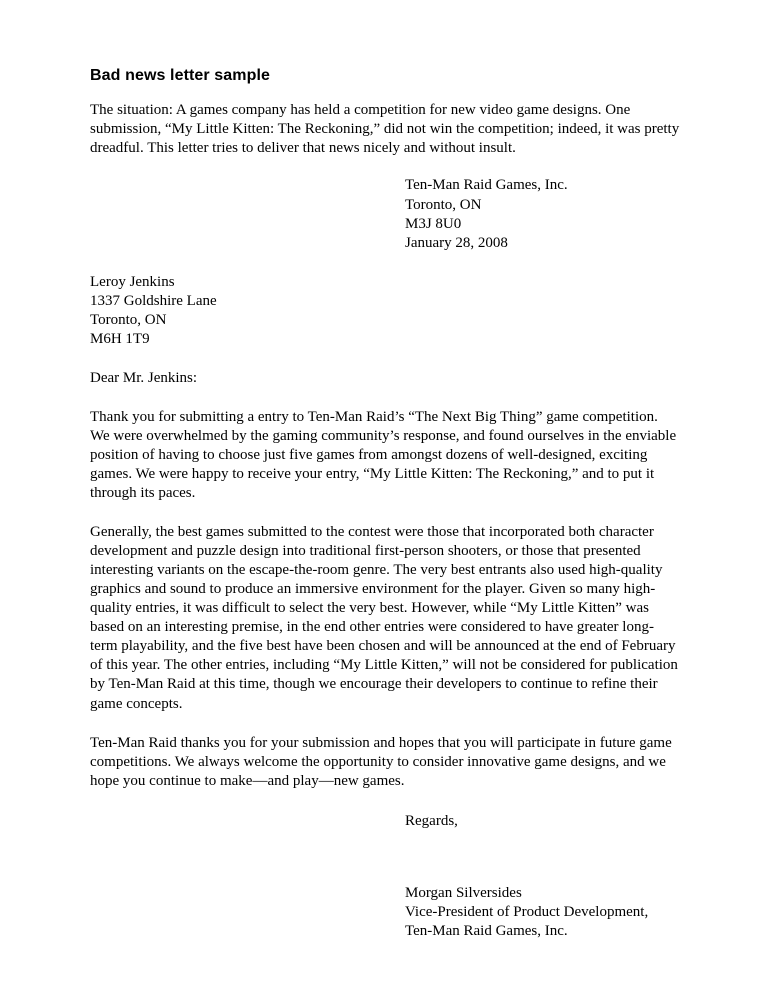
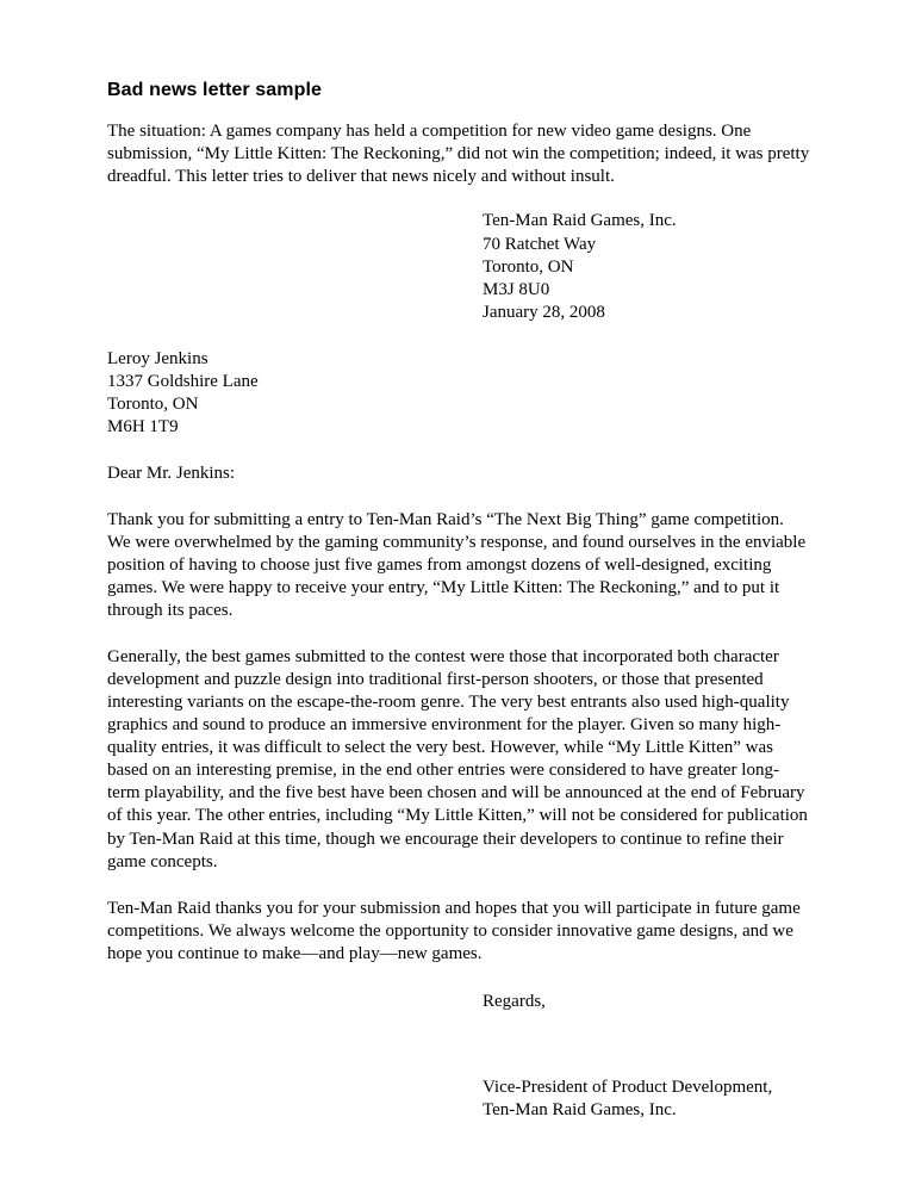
  Bad news letter sample
  The situation: A games company has held a competition for new video game designs. One submission, “My Little Kitten: The Reckoning,” did not win the competition; indeed, it was pretty dreadful. This letter tries to deliver that news nicely and without insult.
  Ten-Man Raid Games, Inc.
+ 70 Ratchet Way
  Toronto, ON
  M3J 8U0
  January 28, 2008
  Leroy Jenkins
  1337 Goldshire Lane
  Toronto, ON
  M6H 1T9
  Dear Mr. Jenkins:
  Thank you for submitting a entry to Ten-Man Raid’s “The Next Big Thing” game competition. We were overwhelmed by the gaming community’s response, and found ourselves in the enviable position of having to choose just five games from amongst dozens of well-designed, exciting games. We were happy to receive your entry, “My Little Kitten: The Reckoning,” and to put it through its paces.
  Generally, the best games submitted to the contest were those that incorporated both character development and puzzle design into traditional first-person shooters, or those that presented interesting variants on the escape-the-room genre. The very best entrants also used high-quality graphics and sound to produce an immersive environment for the player. Given so many high-quality entries, it was difficult to select the very best. However, while “My Little Kitten” was based on an interesting premise, in the end other entries were considered to have greater long-term playability, and the five best have been chosen and will be announced at the end of February of this year. The other entries, including “My Little Kitten,” will not be considered for publication by Ten-Man Raid at this time, though we encourage their developers to continue to refine their game concepts.
  Ten-Man Raid thanks you for your submission and hopes that you will participate in future game competitions. We always welcome the opportunity to consider innovative game designs, and we hope you continue to make—and play—new games.
  Regards,
- Morgan Silversides
  Vice-President of Product Development,
  Ten-Man Raid Games, Inc.
